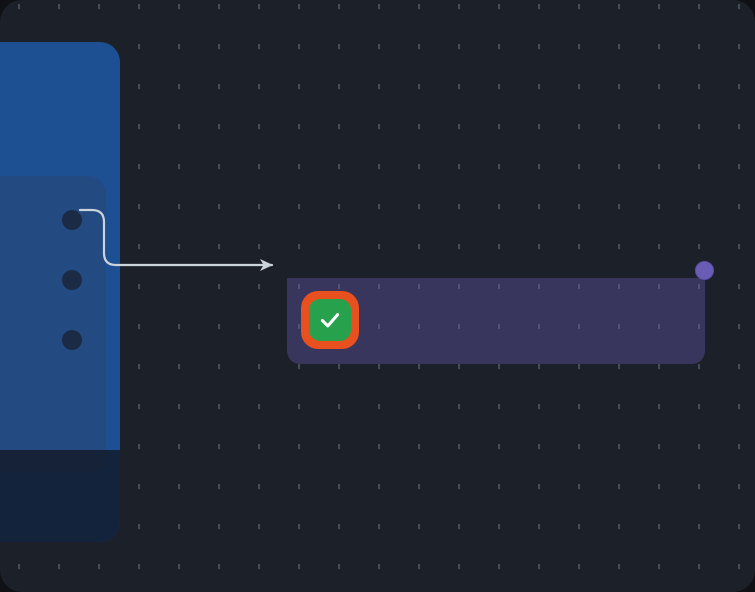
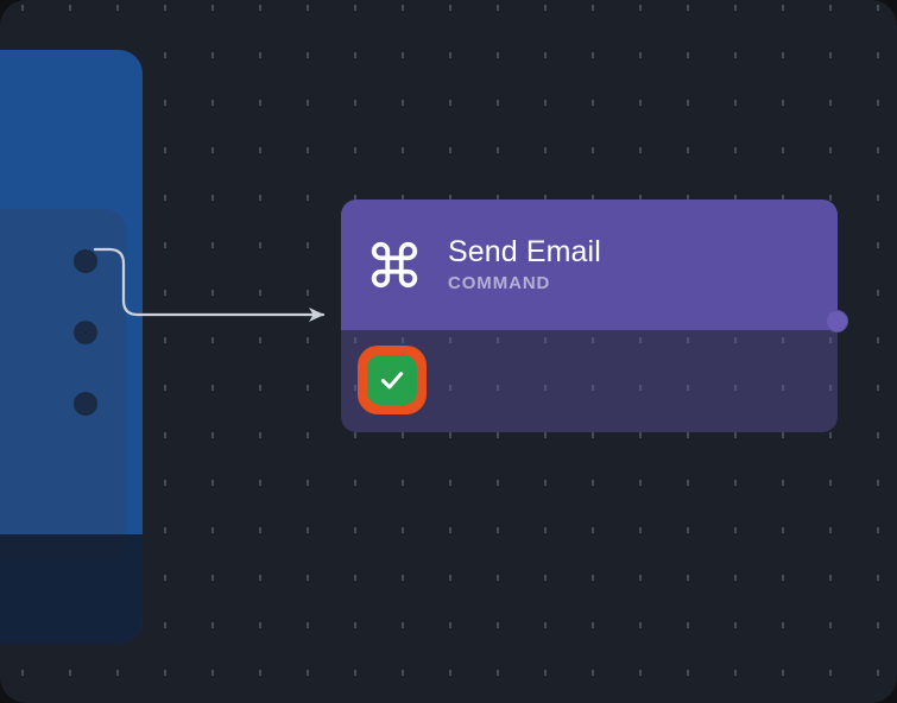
+ Send Email
+ COMMAND
